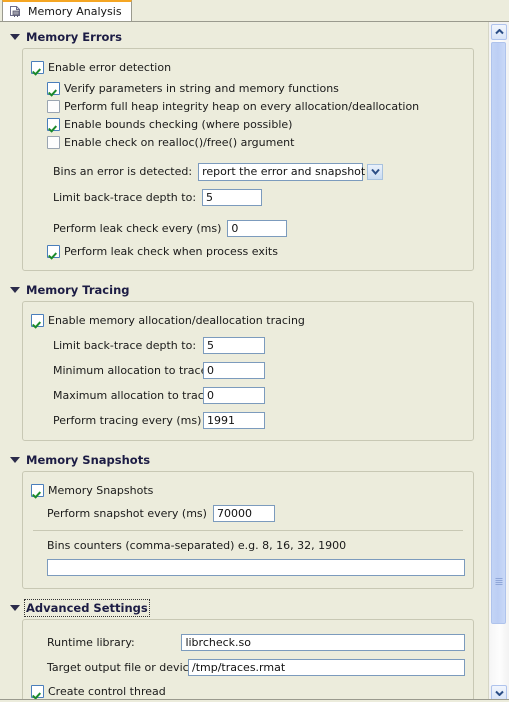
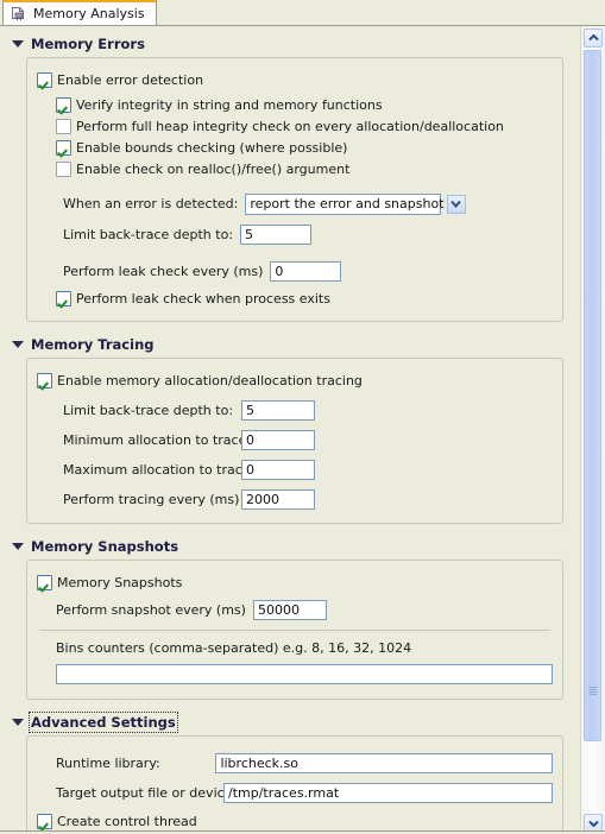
  Memory Analysis
  Memory Errors
  Enable error detection
- Verify parameters in string and memory functions
+ Verify integrity in string and memory functions
- Perform full heap integrity heap on every allocation/deallocation
+ Perform full heap integrity check on every allocation/deallocation
  Enable bounds checking (where possible)
  Enable check on realloc()/free() argument
- Bins an error is detected:
+ When an error is detected:
  report the error and snapshot
  Limit back-trace depth to:
  5
  Perform leak check every (ms)
  0
  Perform leak check when process exits
  Memory Tracing
  Enable memory allocation/deallocation tracing
  Limit back-trace depth to:
  5
  Minimum allocation to trac
  0
  Maximum allocation to trac
  0
  Perform tracing every (ms)
- 1991
+ 2000
  Memory Snapshots
  Memory Snapshots
  Perform snapshot every (ms)
- 70000
+ 50000
- Bins counters (comma-separated) e.g. 8, 16, 32, 1900
+ Bins counters (comma-separated) e.g. 8, 16, 32, 1024
  Advanced Settings
  Runtime library:
  librcheck.so
  Target output file or devic
  /tmp/traces.rmat
  Create control thread
